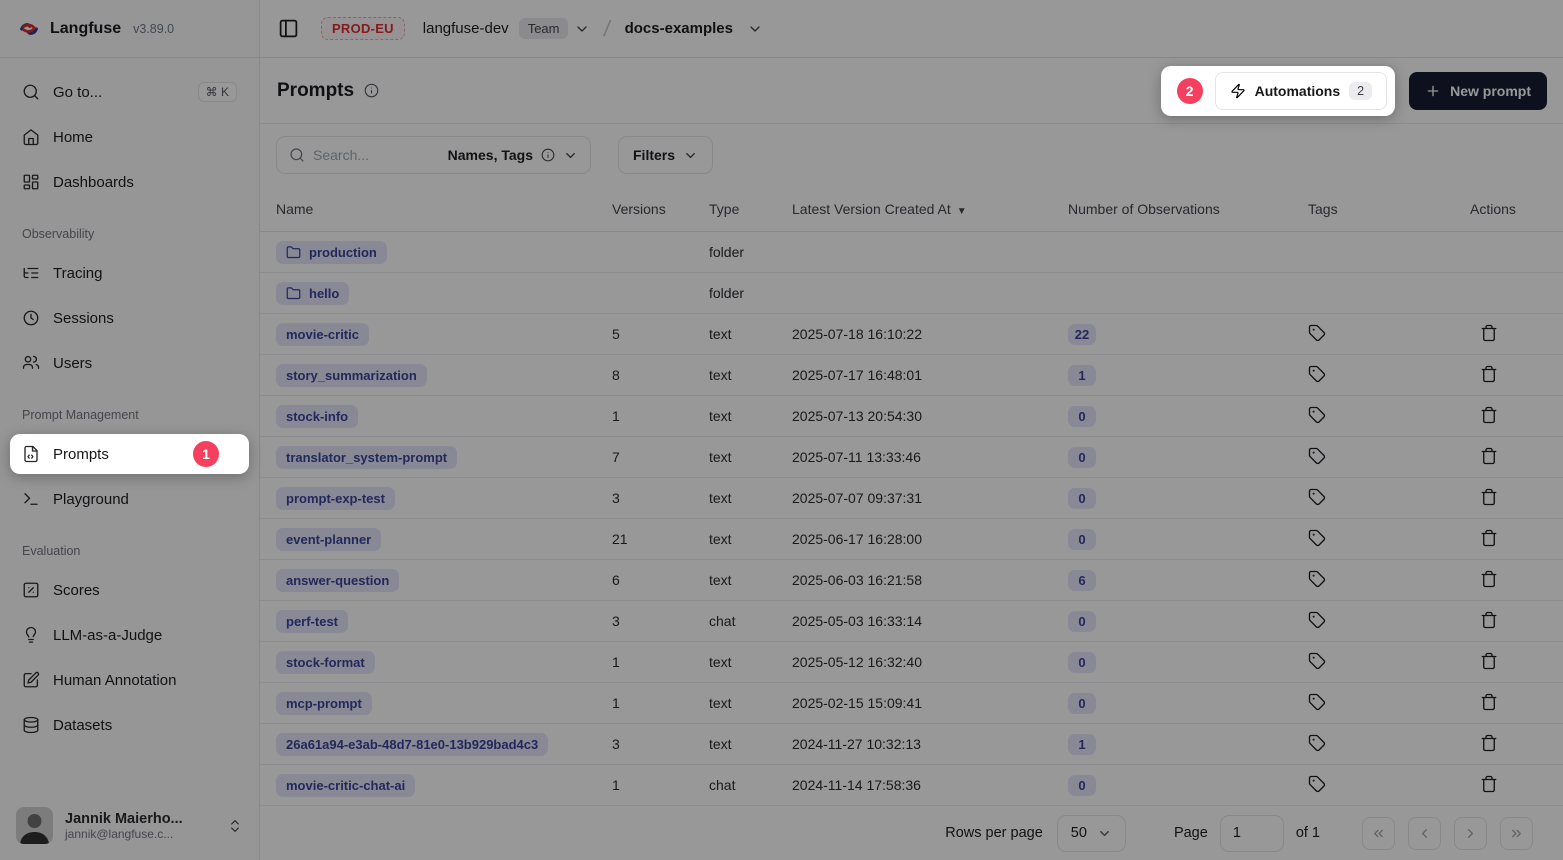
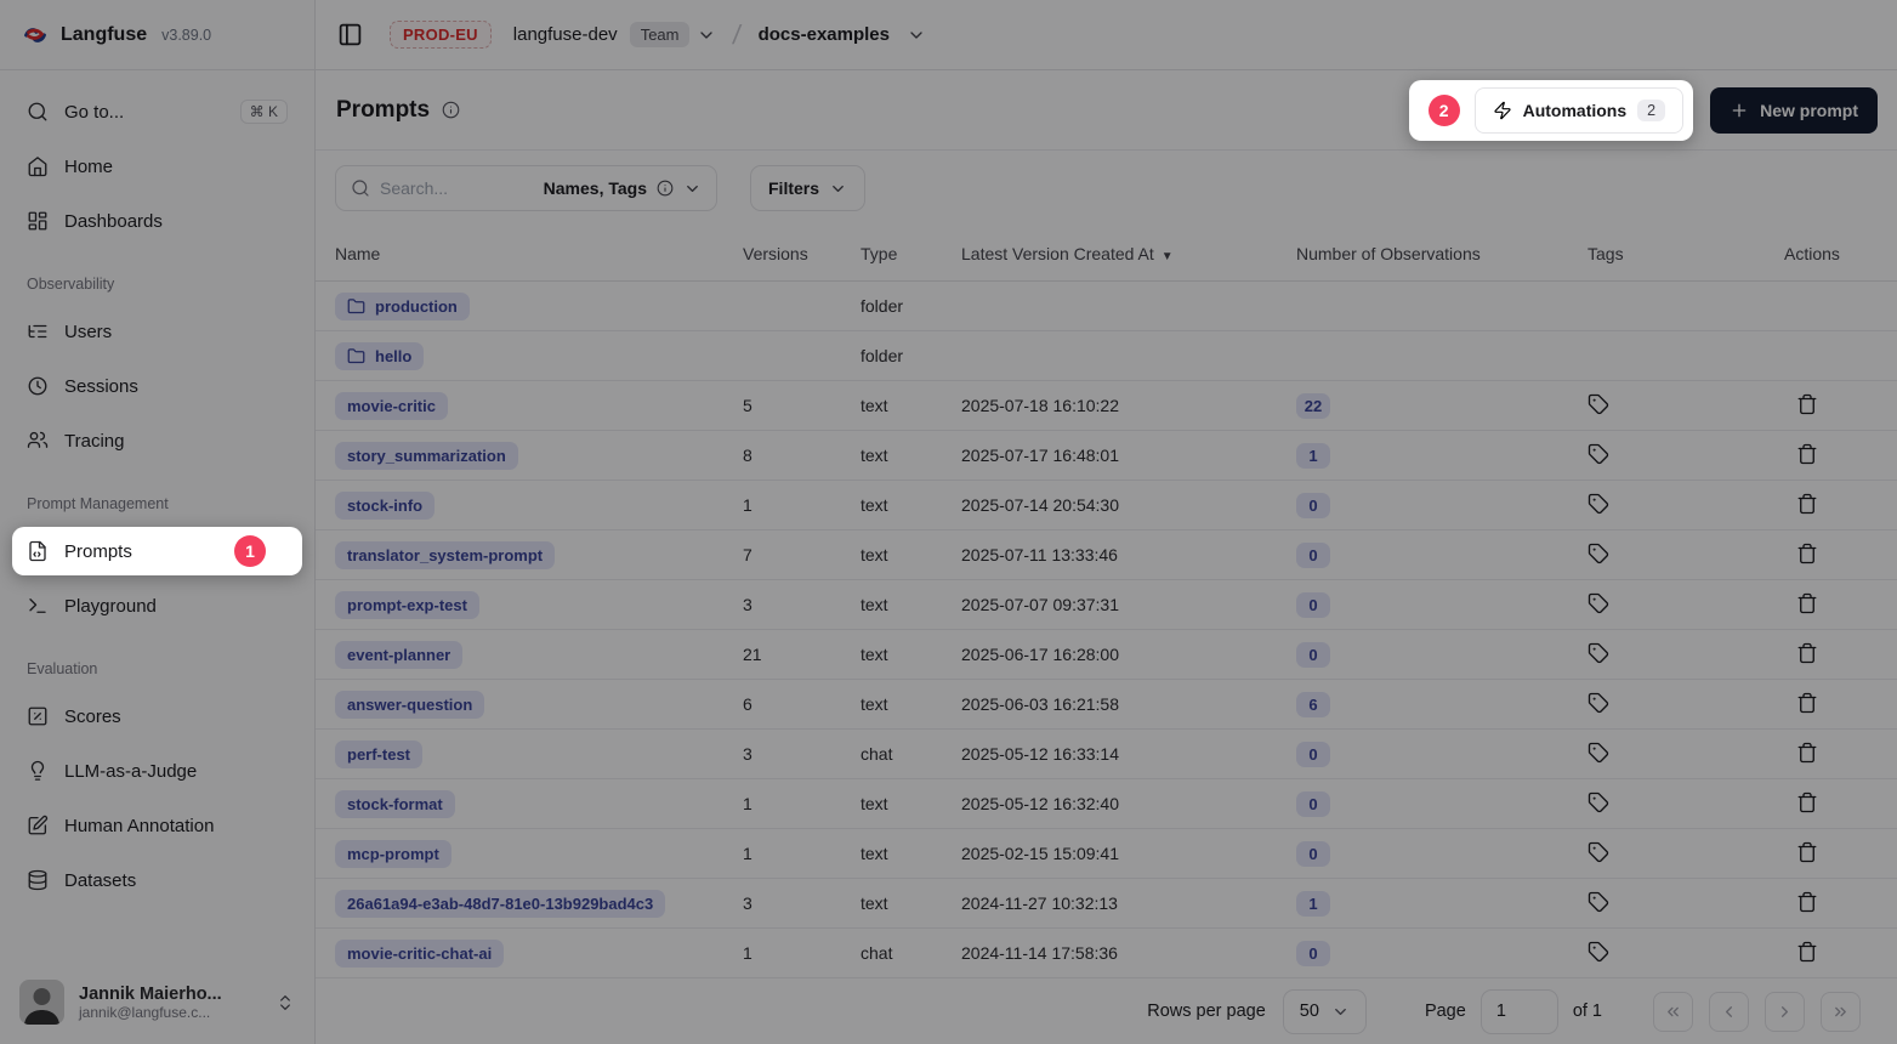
  Langfuse
  v3.89.0
  Go to...
  ⌘ K
  Home
  Dashboards
  Observability
- Tracing
+ Users
  Sessions
- Users
+ Tracing
  Prompt Management
  Prompts
  1
  Playground
  Evaluation
  Scores
  LLM-as-a-Judge
  Human Annotation
  Datasets
  Jannik Maierho...
  jannik@langfuse.c...
  PROD-EU
  langfuse-dev
  Team
  docs-examples
  Prompts
  2
  Automations
  2
  New prompt
  Search...
  Names, Tags
  Filters
  Name
  Versions
  Type
  Latest Version Created At ▼
  Number of Observations
  Tags
  Actions
  production
  folder
  hello
  folder
  movie-critic
  5
  text
  2025-07-18 16:10:22
  22
  story_summarization
  8
  text
  2025-07-17 16:48:01
  1
  stock-info
  1
  text
- 2025-07-13 20:54:30
+ 2025-07-14 20:54:30
  0
  translator_system-prompt
  7
  text
  2025-07-11 13:33:46
  0
  prompt-exp-test
  3
  text
  2025-07-07 09:37:31
  0
  event-planner
  21
  text
  2025-06-17 16:28:00
  0
  answer-question
  6
  text
  2025-06-03 16:21:58
  6
  perf-test
  3
  chat
- 2025-05-03 16:33:14
+ 2025-05-12 16:33:14
  0
  stock-format
  1
  text
  2025-05-12 16:32:40
  0
  mcp-prompt
  1
  text
  2025-02-15 15:09:41
  0
  26a61a94-e3ab-48d7-81e0-13b929bad4c3
  3
  text
  2024-11-27 10:32:13
  1
  movie-critic-chat-ai
  1
  chat
  2024-11-14 17:58:36
  0
  Rows per page
  50
  Page
  1
  of 1
